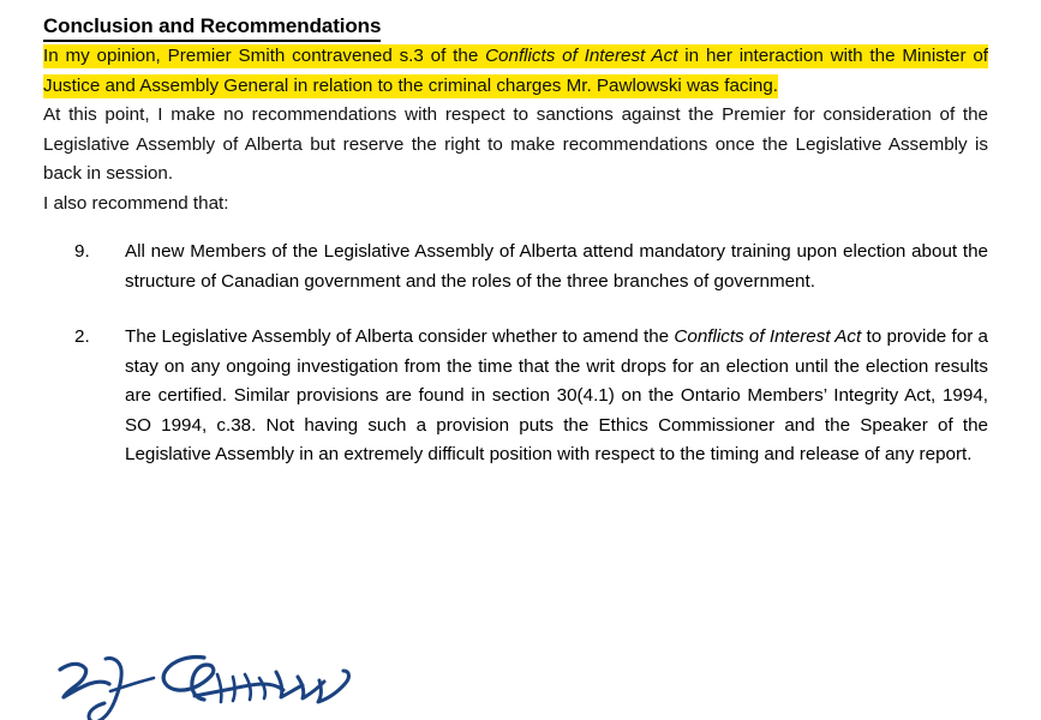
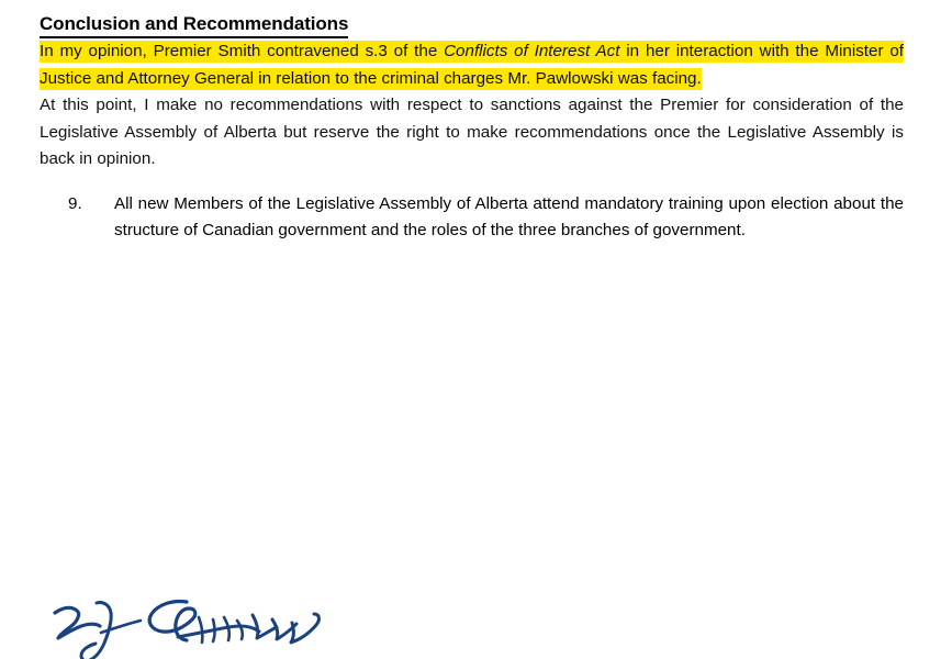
  Conclusion and Recommendations
- In my opinion, Premier Smith contravened s.3 of the Conflicts of Interest Act in her interaction with the Minister of Justice and Assembly General in relation to the criminal charges Mr. Pawlowski was facing.
+ In my opinion, Premier Smith contravened s.3 of the Conflicts of Interest Act in her interaction with the Minister of Justice and Attorney General in relation to the criminal charges Mr. Pawlowski was facing.
- At this point, I make no recommendations with respect to sanctions against the Premier for consideration of the Legislative Assembly of Alberta but reserve the right to make recommendations once the Legislative Assembly is back in session.
+ At this point, I make no recommendations with respect to sanctions against the Premier for consideration of the Legislative Assembly of Alberta but reserve the right to make recommendations once the Legislative Assembly is back in opinion.
- I also recommend that:
  9.
  All new Members of the Legislative Assembly of Alberta attend mandatory training upon election about the structure of Canadian government and the roles of the three branches of government.
- 2.
- The Legislative Assembly of Alberta consider whether to amend the Conflicts of Interest Act to provide for a stay on any ongoing investigation from the time that the writ drops for an election until the election results are certified. Similar provisions are found in section 30(4.1) on the Ontario Members’ Integrity Act, 1994, SO 1994, c.38. Not having such a provision puts the Ethics Commissioner and the Speaker of the Legislative Assembly in an extremely difficult position with respect to the timing and release of any report.
